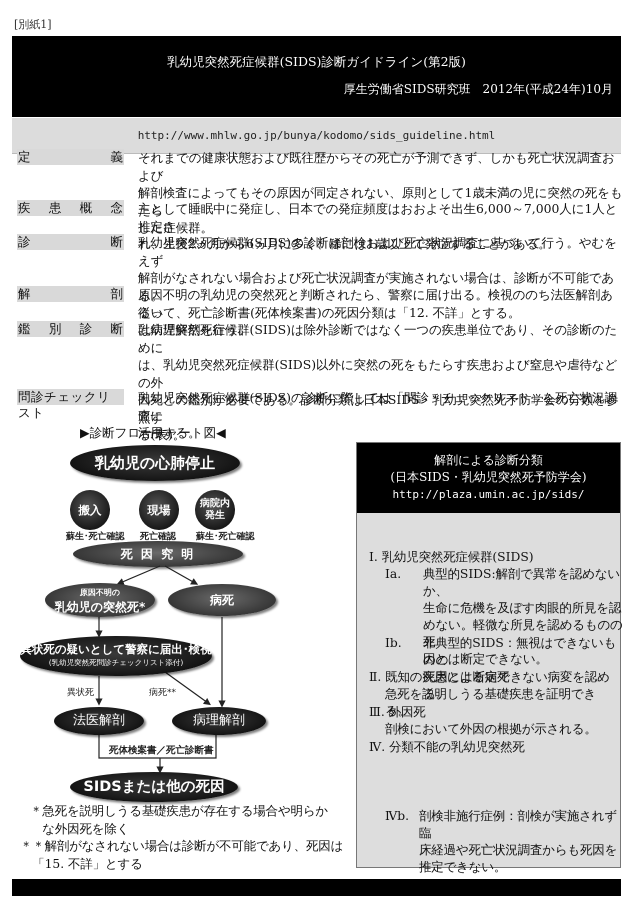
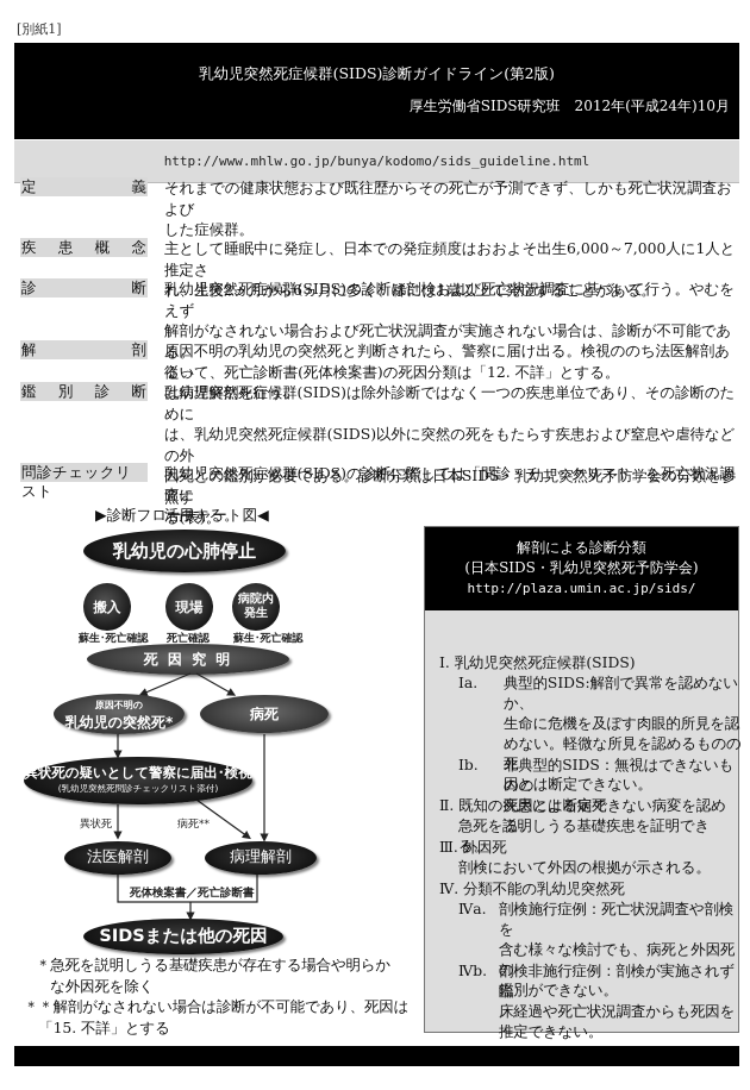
  [別紙1]
  乳幼児突然死症候群(SIDS)診断ガイドライン(第2版)
  厚生労働省SIDS研究班 2012年(平成24年)10月
  http://www.mhlw.go.jp/bunya/kodomo/sids_guideline.html
  定
  義
  それまでの健康状態および既往歴からその死亡が予測できず、しかも死亡状況調査および
- 解剖検査によってもその原因が同定されない、原則として1歳未満の児に突然の死をもたら
  した症候群。
  疾
  患
  概
  念
  主として睡眠中に発症し、日本での発症頻度はおおよそ出生6,000～7,000人に1人と推定さ
  れ、生後2ヵ月から6ヵ月に多く、稀には1歳以上で発症することがある。
  診
  断
  乳幼児突然死症候群(SIDS)の診断は剖検および死亡状況調査に基づいて行う。やむをえず
  解剖がなされない場合および死亡状況調査が実施されない場合は、診断が不可能である。
  従って、死亡診断書(死体検案書)の死因分類は「12. 不詳」とする。
  解
  剖
  原因不明の乳幼児の突然死と判断されたら、警察に届け出る。検視ののち法医解剖あるい
  は病理解剖を行う。
  鑑
  別
  診
  断
  乳幼児突然死症候群(SIDS)は除外診断ではなく一つの疾患単位であり、その診断のために
  は、乳幼児突然死症候群(SIDS)以外に突然の死をもたらす疾患および窒息や虐待などの外
  因死との鑑別が必要である。診断分類は日本SIDS・乳幼児突然死予防学会の分類を参照す
  る(表)。
  問診チェックリ
  乳幼児突然死症候群(SIDS)の診断に際しては「問診・チェックリスト」を死亡状況調査に
  活用する。
  ▶診断フローチャート図◀
  乳幼児の心肺停止
  搬入
  現場
  病院内
  発生
  蘇生･死亡確認
  死亡確認
  蘇生･死亡確認
  死 因 究 明
  原因不明の
  乳幼児の突然死*
  病死
  異状死の疑いとして警察に届出･検視
  (乳幼児突然死問診チェックリスト添付)
  異状死
  病死**
  法医解剖
  病理解剖
  死体検案書／死亡診断書
  SIDSまたは他の死因
  ＊急死を説明しうる基礎疾患が存在する場合や明らか
  な外因死を除く
  ＊＊解剖がなされない場合は診断が不可能であり、死因は
  「15. 不詳」とする
  解剖による診断分類
  (日本SIDS・乳幼児突然死予防学会)
  http://plaza.umin.ac.jp/sids/
  Ⅰ. 乳幼児突然死症候群(SIDS)
  Ⅰa.
  典型的SIDS:解剖で異常を認めないか、
  生命に危機を及ぼす肉眼的所見を認
  めない。軽微な所見を認めるものの死
  因とは断定できない。
  Ⅰb.
  非典型的SIDS：無視はできないものの
  死因とは断定できない病変を認める。
  Ⅱ. 既知の疾患による病死
  急死を説明しうる基礎疾患を証明できる。
  Ⅲ. 外因死
  剖検において外因の根拠が示される。
  Ⅳ. 分類不能の乳幼児突然死
+ Ⅳa.
+ 剖検施行症例：死亡状況調査や剖検を
+ 含む様々な検討でも、病死と外因死の
+ 鑑別ができない。
  Ⅳb.
  剖検非施行症例：剖検が実施されず臨
  床経過や死亡状況調査からも死因を
  推定できない。
